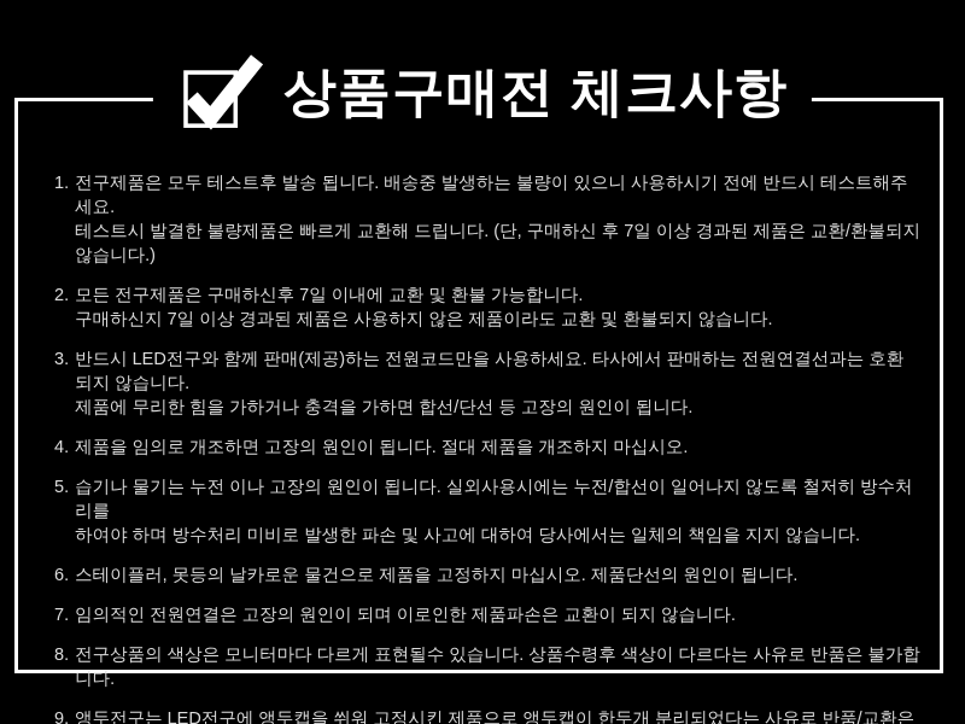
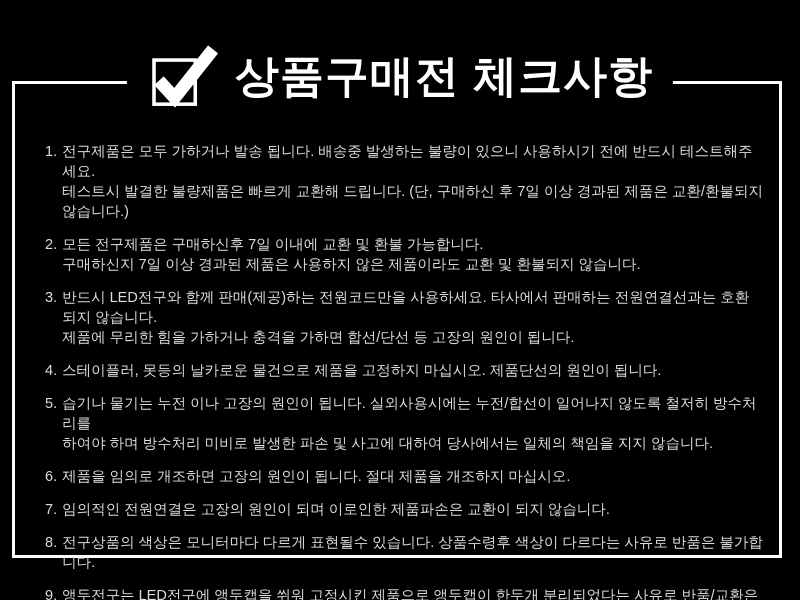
  상품구매전 체크사항
  1.
- 전구제품은 모두 테스트후 발송 됩니다. 배송중 발생하는 불량이 있으니 사용하시기 전에 반드시 테스트해주세요.
+ 전구제품은 모두 가하거나 발송 됩니다. 배송중 발생하는 불량이 있으니 사용하시기 전에 반드시 테스트해주세요.
  테스트시 발결한 불량제품은 빠르게 교환해 드립니다. (단, 구매하신 후 7일 이상 경과된 제품은 교환/환불되지 않습니다.)
  2.
  모든 전구제품은 구매하신후 7일 이내에 교환 및 환불 가능합니다.
  구매하신지 7일 이상 경과된 제품은 사용하지 않은 제품이라도 교환 및 환불되지 않습니다.
  3.
  반드시 LED전구와 함께 판매(제공)하는 전원코드만을 사용하세요. 타사에서 판매하는 전원연결선과는 호환되지 않습니다.
  제품에 무리한 힘을 가하거나 충격을 가하면 합선/단선 등 고장의 원인이 됩니다.
  4.
- 제품을 임의로 개조하면 고장의 원인이 됩니다. 절대 제품을 개조하지 마십시오.
+ 스테이플러, 못등의 날카로운 물건으로 제품을 고정하지 마십시오. 제품단선의 원인이 됩니다.
  5.
  습기나 물기는 누전 이나 고장의 원인이 됩니다. 실외사용시에는 누전/합선이 일어나지 않도록 철저히 방수처리를
  하여야 하며 방수처리 미비로 발생한 파손 및 사고에 대하여 당사에서는 일체의 책임을 지지 않습니다.
  6.
- 스테이플러, 못등의 날카로운 물건으로 제품을 고정하지 마십시오. 제품단선의 원인이 됩니다.
+ 제품을 임의로 개조하면 고장의 원인이 됩니다. 절대 제품을 개조하지 마십시오.
  7.
  임의적인 전원연결은 고장의 원인이 되며 이로인한 제품파손은 교환이 되지 않습니다.
  8.
  전구상품의 색상은 모니터마다 다르게 표현될수 있습니다. 상품수령후 색상이 다르다는 사유로 반품은 불가합니다.
  9.
  앵두전구는 LED전구에 앵두캡을 쒸워 고정시킨 제품으로 앵두캡이 한두개 분리되었다는 사유로 반품/교환은
